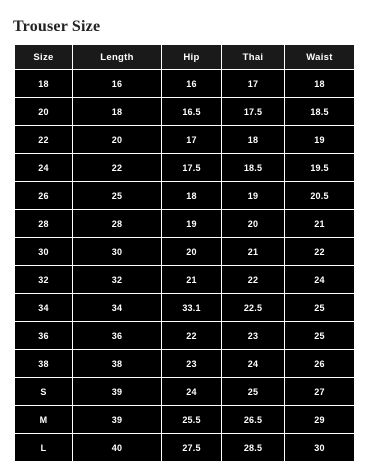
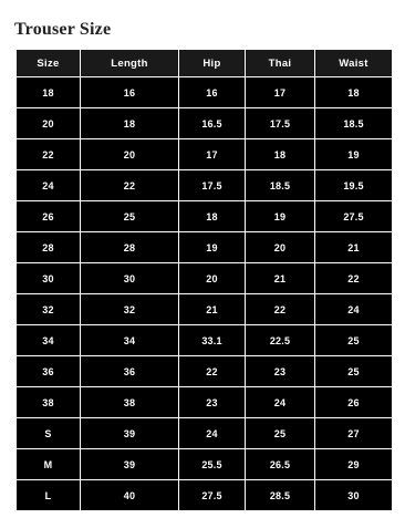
  Trouser Size
  Size	Length	Hip	Thai	Waist
  18	16	16	17	18
  20	18	16.5	17.5	18.5
  22	20	17	18	19
  24	22	17.5	18.5	19.5
- 26	25	18	19	20.5
+ 26	25	18	19	27.5
  28	28	19	20	21
  30	30	20	21	22
  32	32	21	22	24
  34	34	33.1	22.5	25
  36	36	22	23	25
  38	38	23	24	26
  S	39	24	25	27
  M	39	25.5	26.5	29
  L	40	27.5	28.5	30
